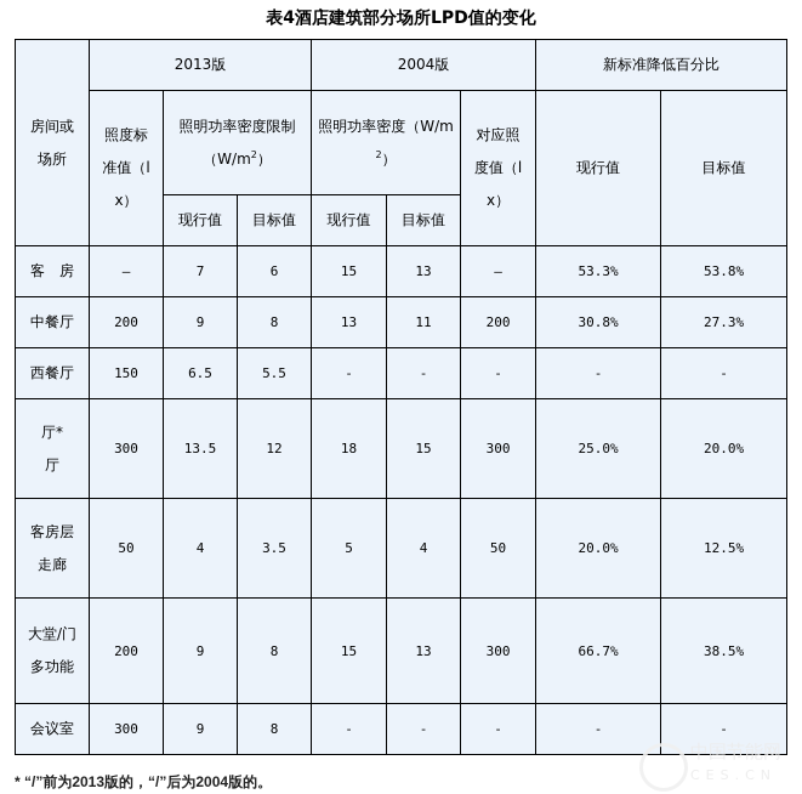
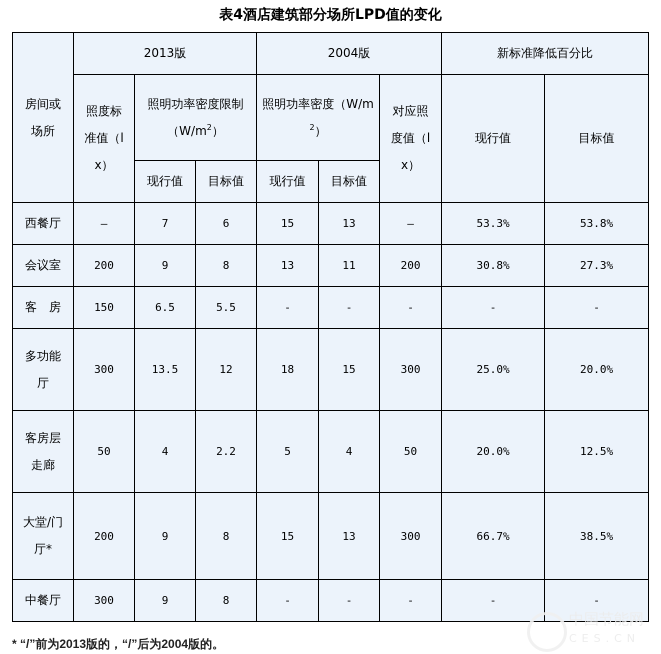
  表4酒店建筑部分场所LPD值的变化
  房间或 场所	2013版	2004版	新标准降低百分比
  照度标 准值（l x）	照明功率密度限制 （W/m2）	照明功率密度（W/m 2）	对应照 度值（l x）	现行值	目标值
  现行值	目标值	现行值	目标值
- 客 房	—	7	6	15	13	—	53.3%	53.8%
+ 西餐厅	—	7	6	15	13	—	53.3%	53.8%
- 中餐厅	200	9	8	13	11	200	30.8%	27.3%
+ 会议室	200	9	8	13	11	200	30.8%	27.3%
- 西餐厅	150	6.5	5.5	-	-	-	-	-
+ 客 房	150	6.5	5.5	-	-	-	-	-
- 厅* 厅	300	13.5	12	18	15	300	25.0%	20.0%
+ 多功能 厅	300	13.5	12	18	15	300	25.0%	20.0%
- 客房层 走廊	50	4	3.5	5	4	50	20.0%	12.5%
+ 客房层 走廊	50	4	2.2	5	4	50	20.0%	12.5%
- 大堂/门 多功能	200	9	8	15	13	300	66.7%	38.5%
+ 大堂/门 厅*	200	9	8	15	13	300	66.7%	38.5%
- 会议室	300	9	8	-	-	-	-	-
+ 中餐厅	300	9	8	-	-	-	-	-
  中国节能网
  * “/”前为2013版的，“/”后为2004版的。
